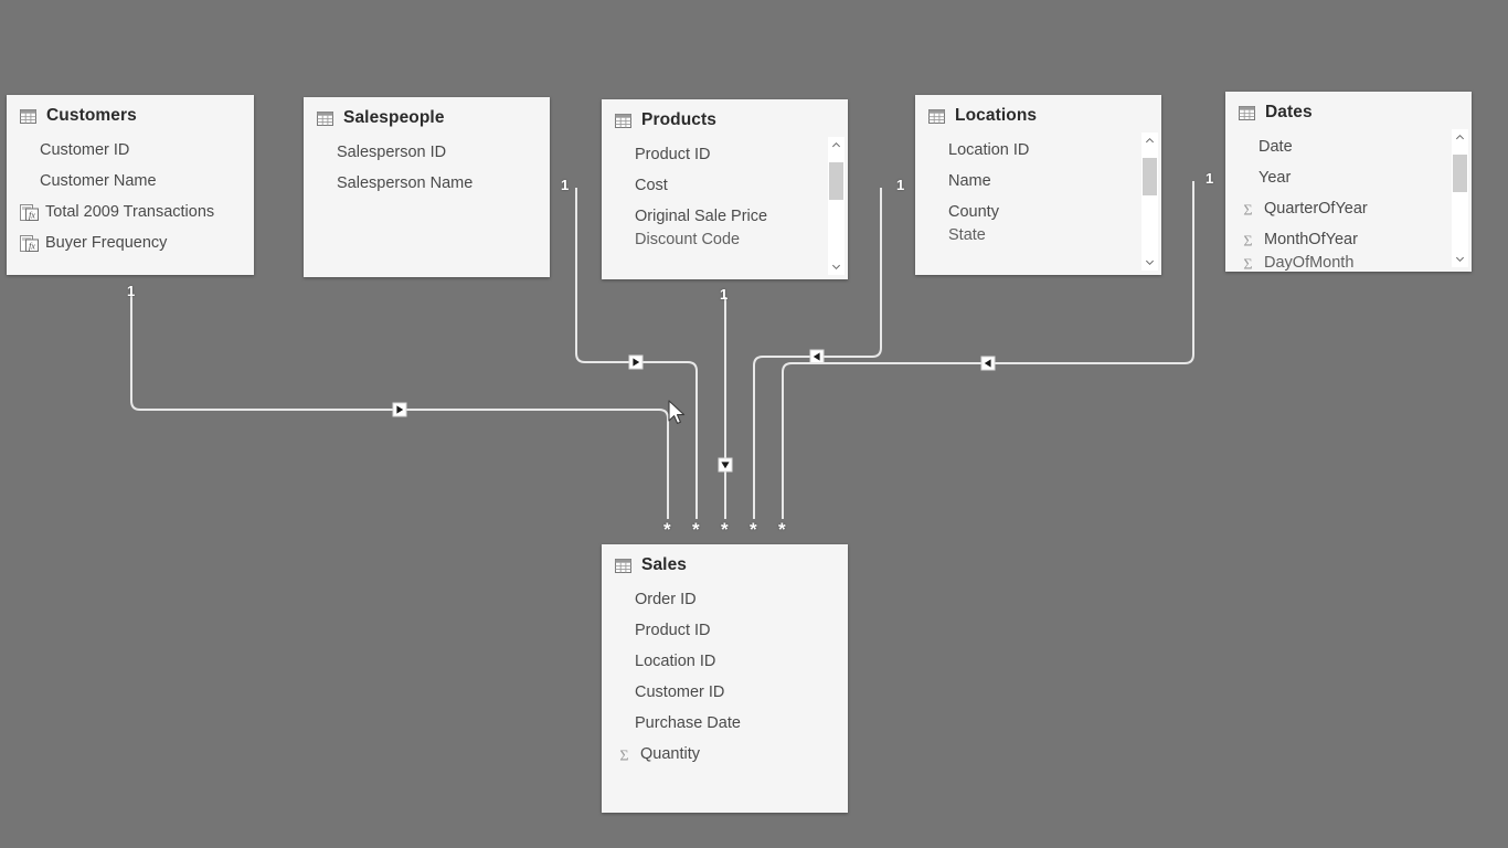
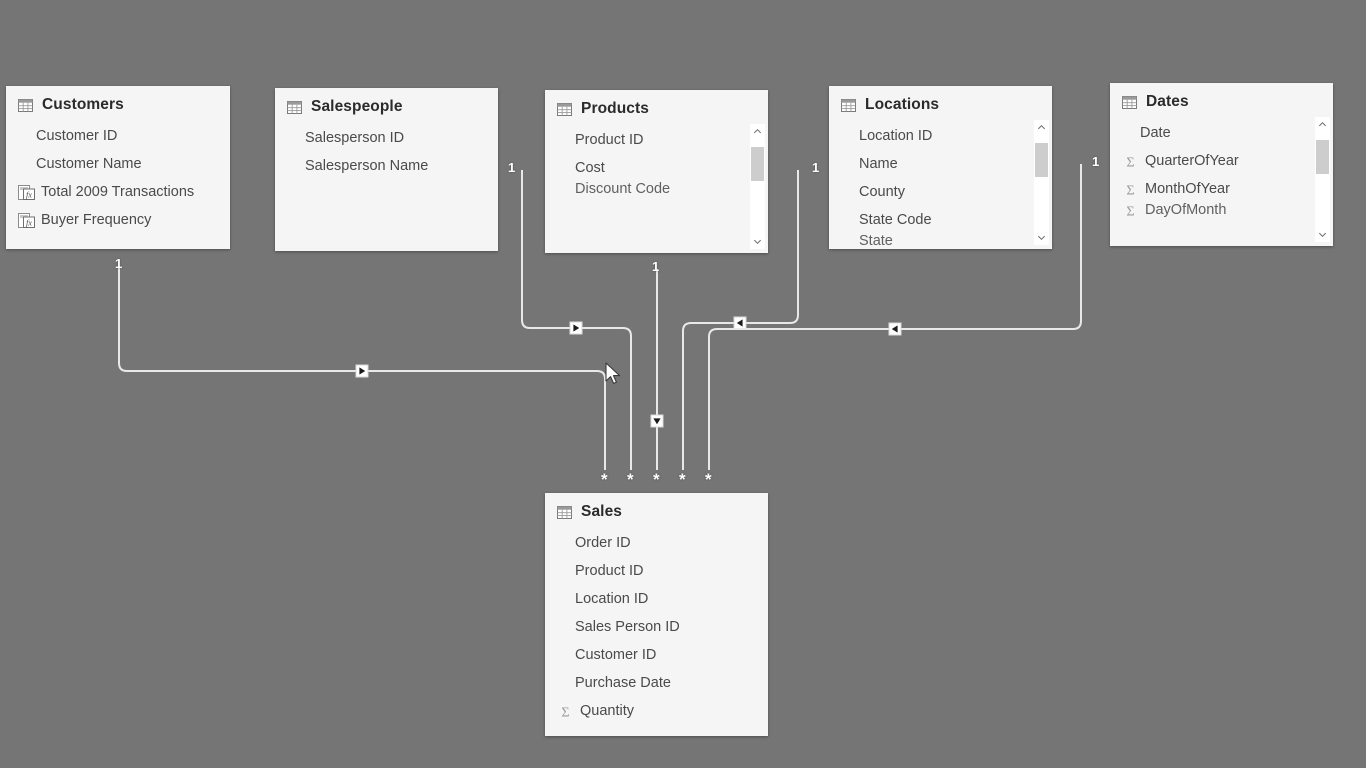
  Customers
  Customer ID
  Customer Name
  fx
  Total 2009 Transactions
  fx
  Buyer Frequency
  Salespeople
  Salesperson ID
  Salesperson Name
  Products
  Product ID
  Cost
- Original Sale Price
  Discount Code
  Locations
  Location ID
  Name
  County
+ State Code
  State
  Dates
  Date
- Year
  Σ
  QuarterOfYear
  Σ
  MonthOfYear
  Σ
  DayOfMonth
  Sales
  Order ID
  Product ID
  Location ID
+ Sales Person ID
  Customer ID
  Purchase Date
  Σ
  Quantity
  1
  *
  1
  *
  1
  *
  1
  *
  1
  *
